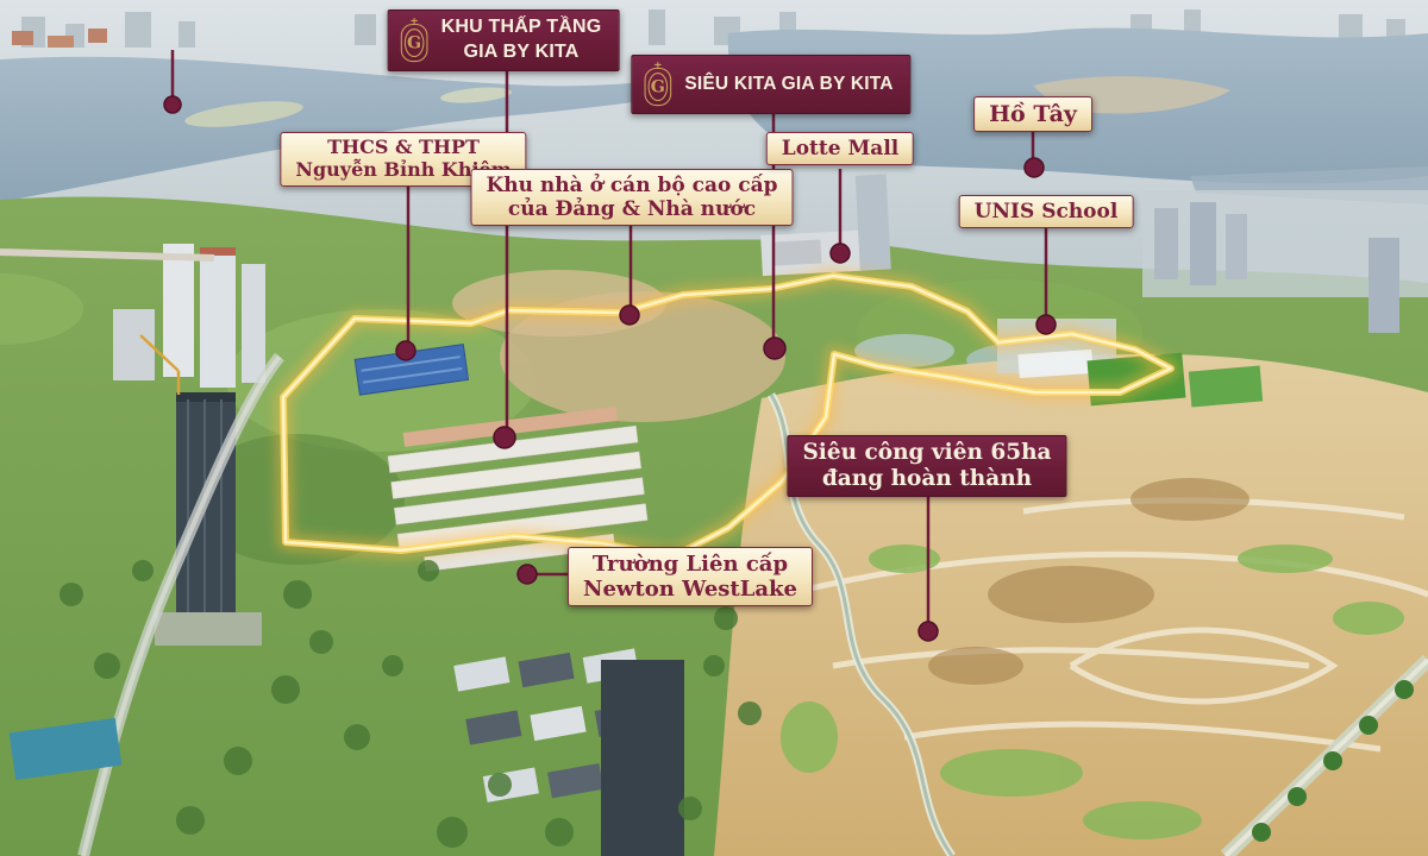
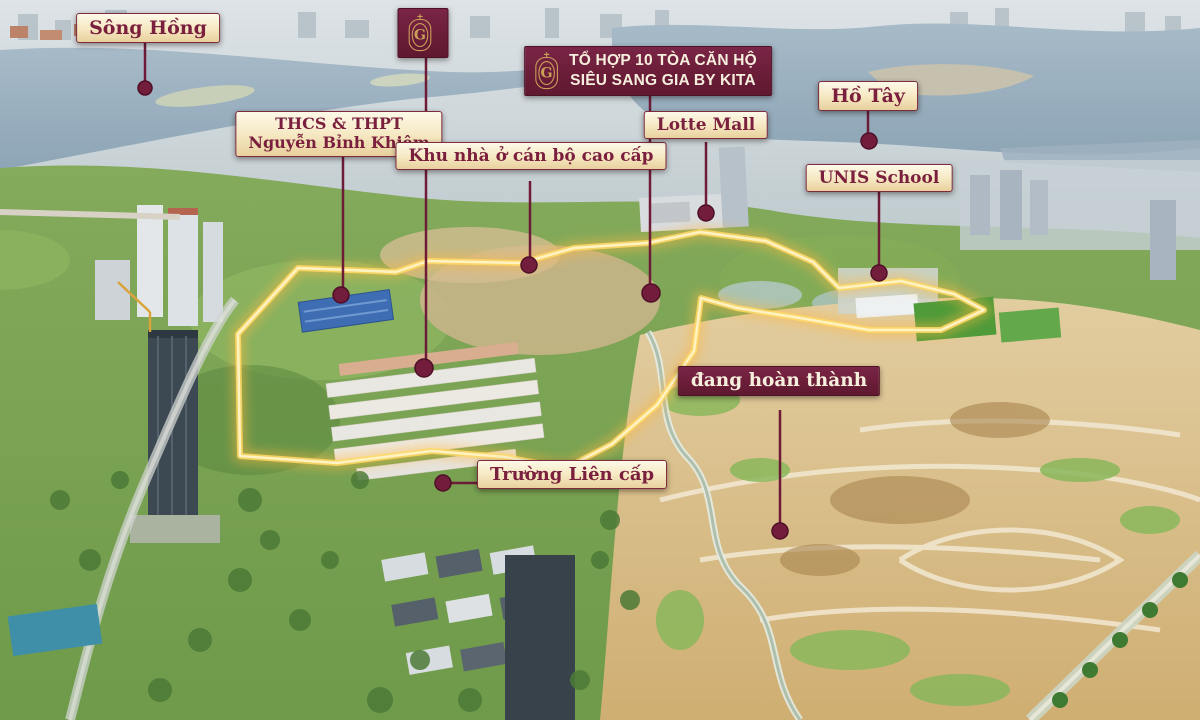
+ Sông Hồng
  G
- KHU THẤP TẦNG
- GIA BY KITA
  G
+ TỔ HỢP 10 TÒA CĂN HỘ
- SIÊU KITA GIA BY KITA
+ SIÊU SANG GIA BY KITA
  Hồ Tây
  THCS & THPT
  Nguyễn Bỉnh Kh
  Khu nhà ở cán bộ cao cấp
- của Đảng & Nhà nước
  Lotte Mall
  UNIS School
- Siêu công viên 65ha
  đang hoàn thành
  Trường Liên cấp
- Newton WestLake
